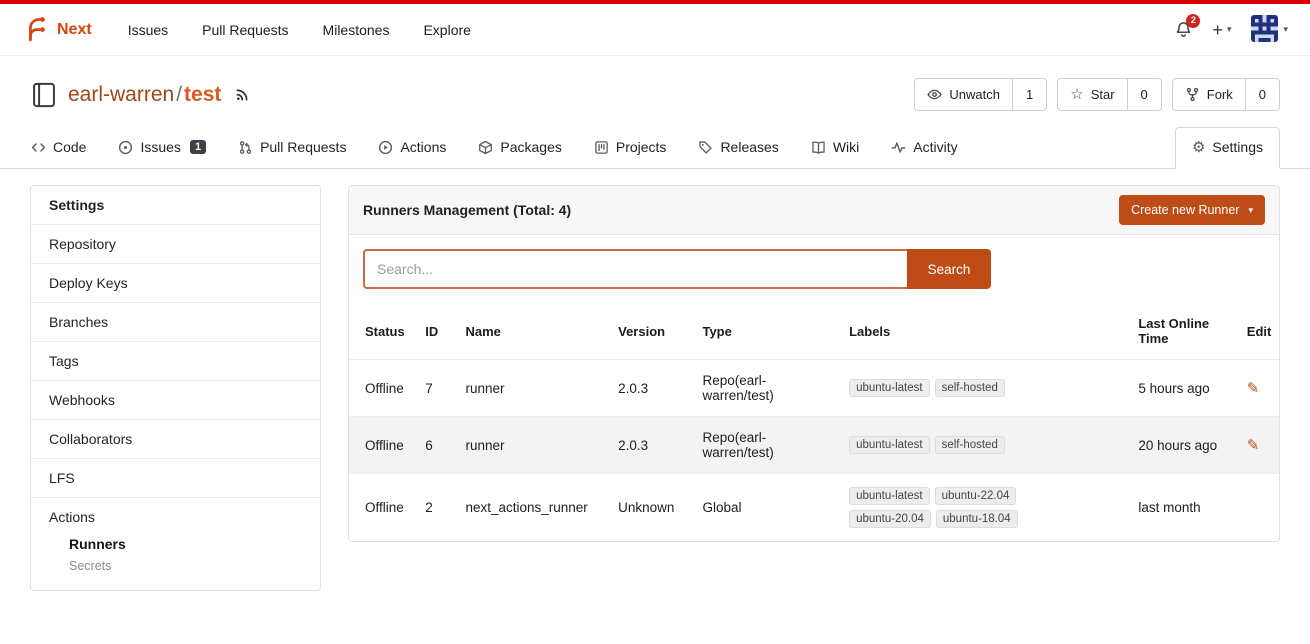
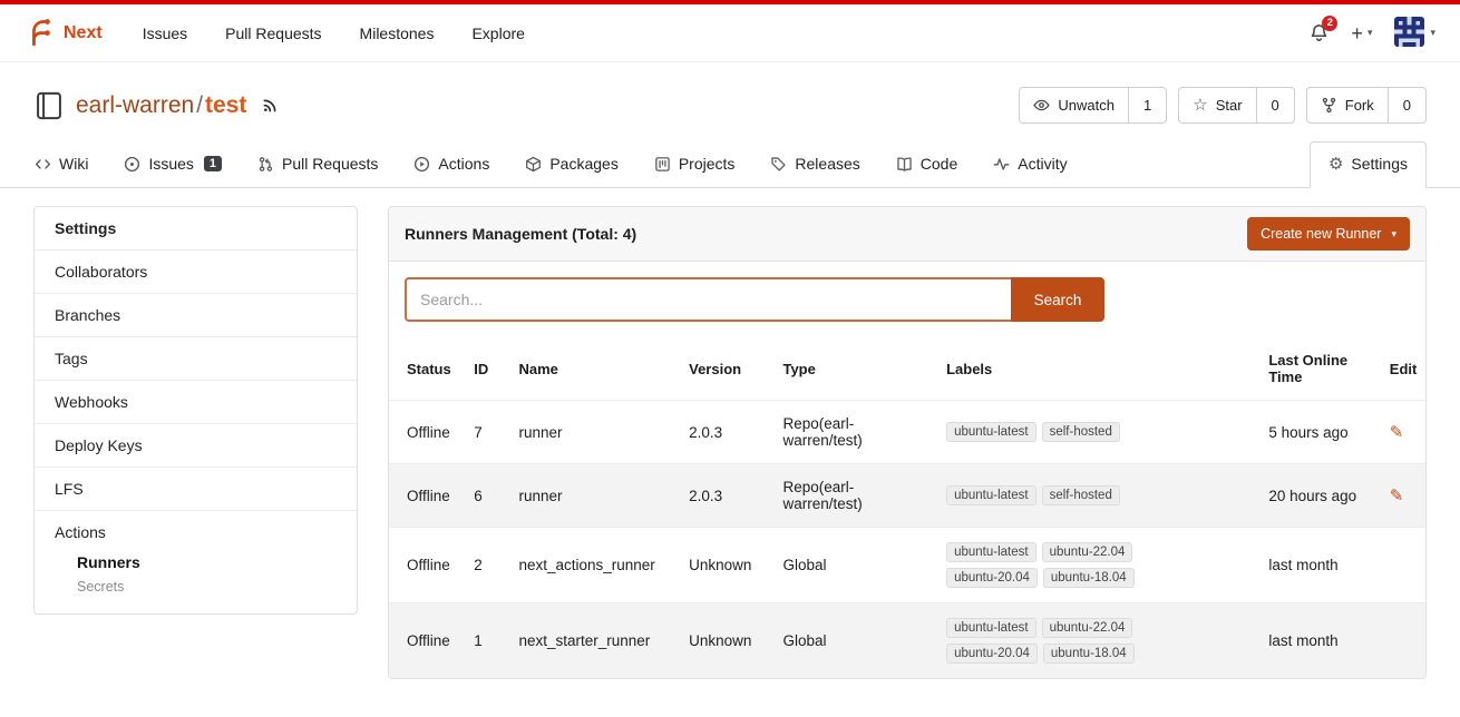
  Next
  Issues
  Pull Requests
  Milestones
  Explore
  2
  +
  ▾
  ▾
  earl-warren/test
  Unwatch
  1
  ☆
  Star
  0
  Fork
  0
- Code
+ Wiki
  Issues
  1
  Pull Requests
  Actions
  Packages
  Projects
  Releases
- Wiki
+ Code
  Activity
  ⚙
  Settings
  Settings
- Repository
- Deploy Keys
+ Collaborators
  Branches
  Tags
  Webhooks
- Collaborators
+ Deploy Keys
  LFS
  Actions
  Runners
  Secrets
  Runners Management (Total: 4)
  Create new Runner
  ▾
  Search...
  Search
  Status	ID	Name	Version	Type	Labels	Last Online Time	Edit
  Offline	7	runner	2.0.3	Repo(earl-warren/test)	ubuntu-latest self-hosted	5 hours ago	✎
  Offline	6	runner	2.0.3	Repo(earl-warren/test)	ubuntu-latest self-hosted	20 hours ago	✎
  Offline	2	next_actions_runner	Unknown	Global	ubuntu-latest ubuntu-22.04 ubuntu-20.04 ubuntu-18.04	last month
+ Offline	1	next_starter_runner	Unknown	Global	ubuntu-latest ubuntu-22.04 ubuntu-20.04 ubuntu-18.04	last month
